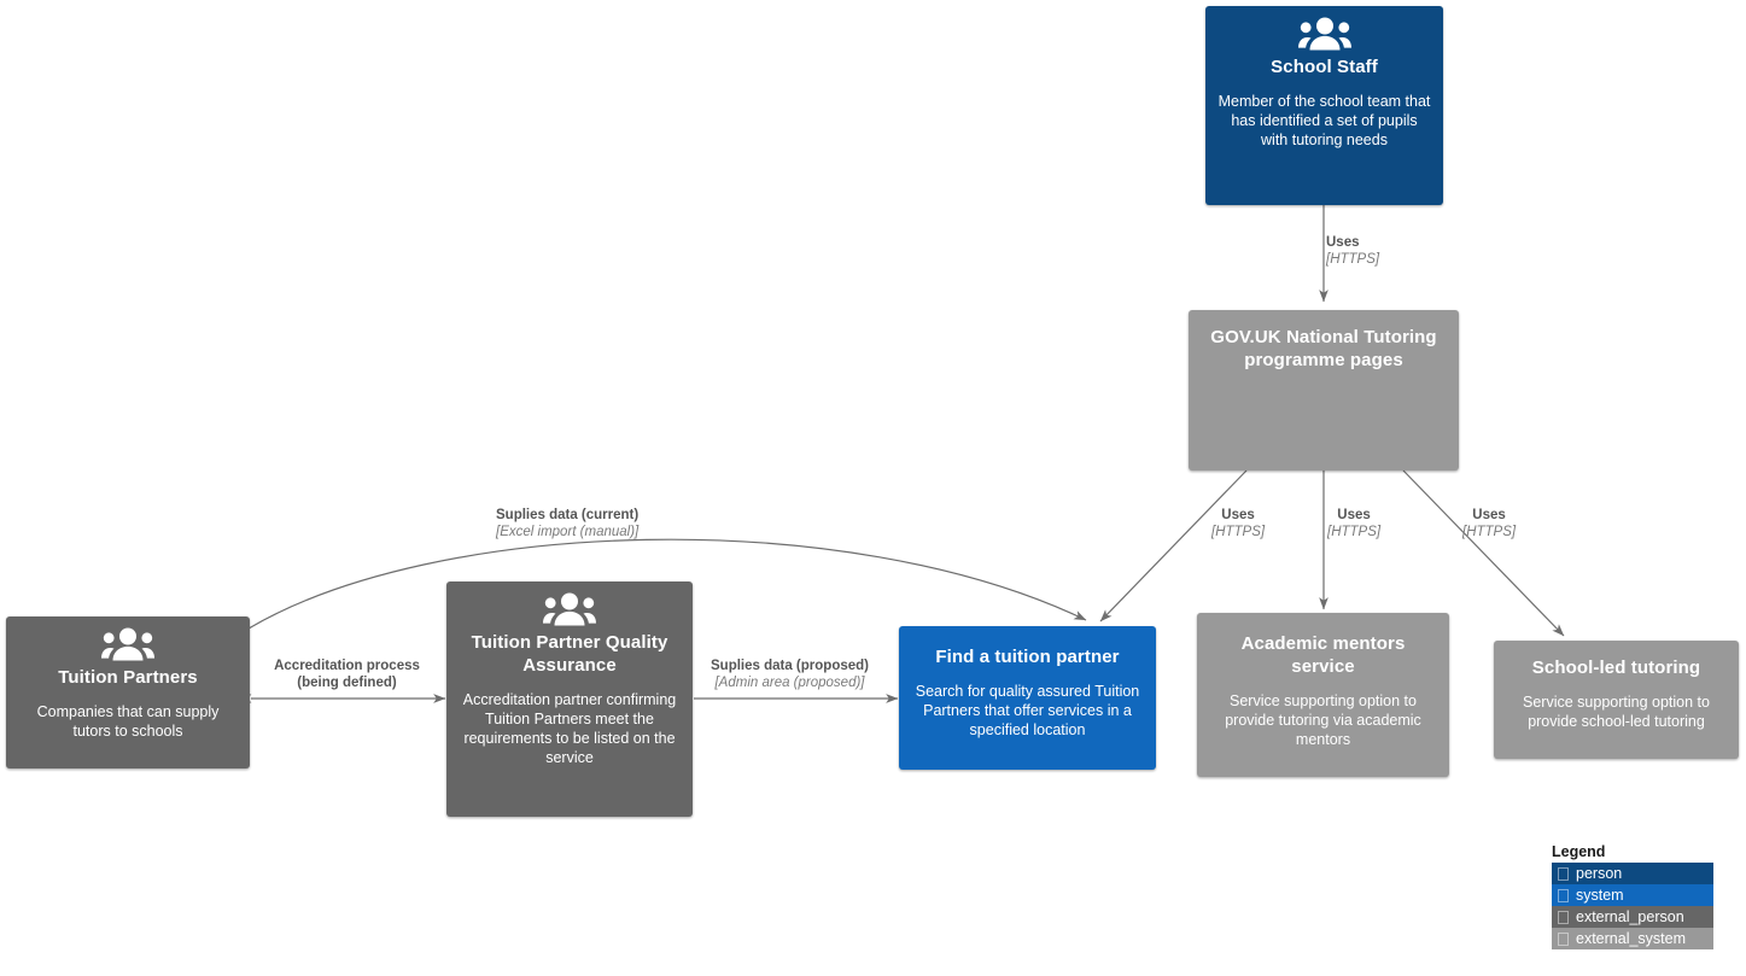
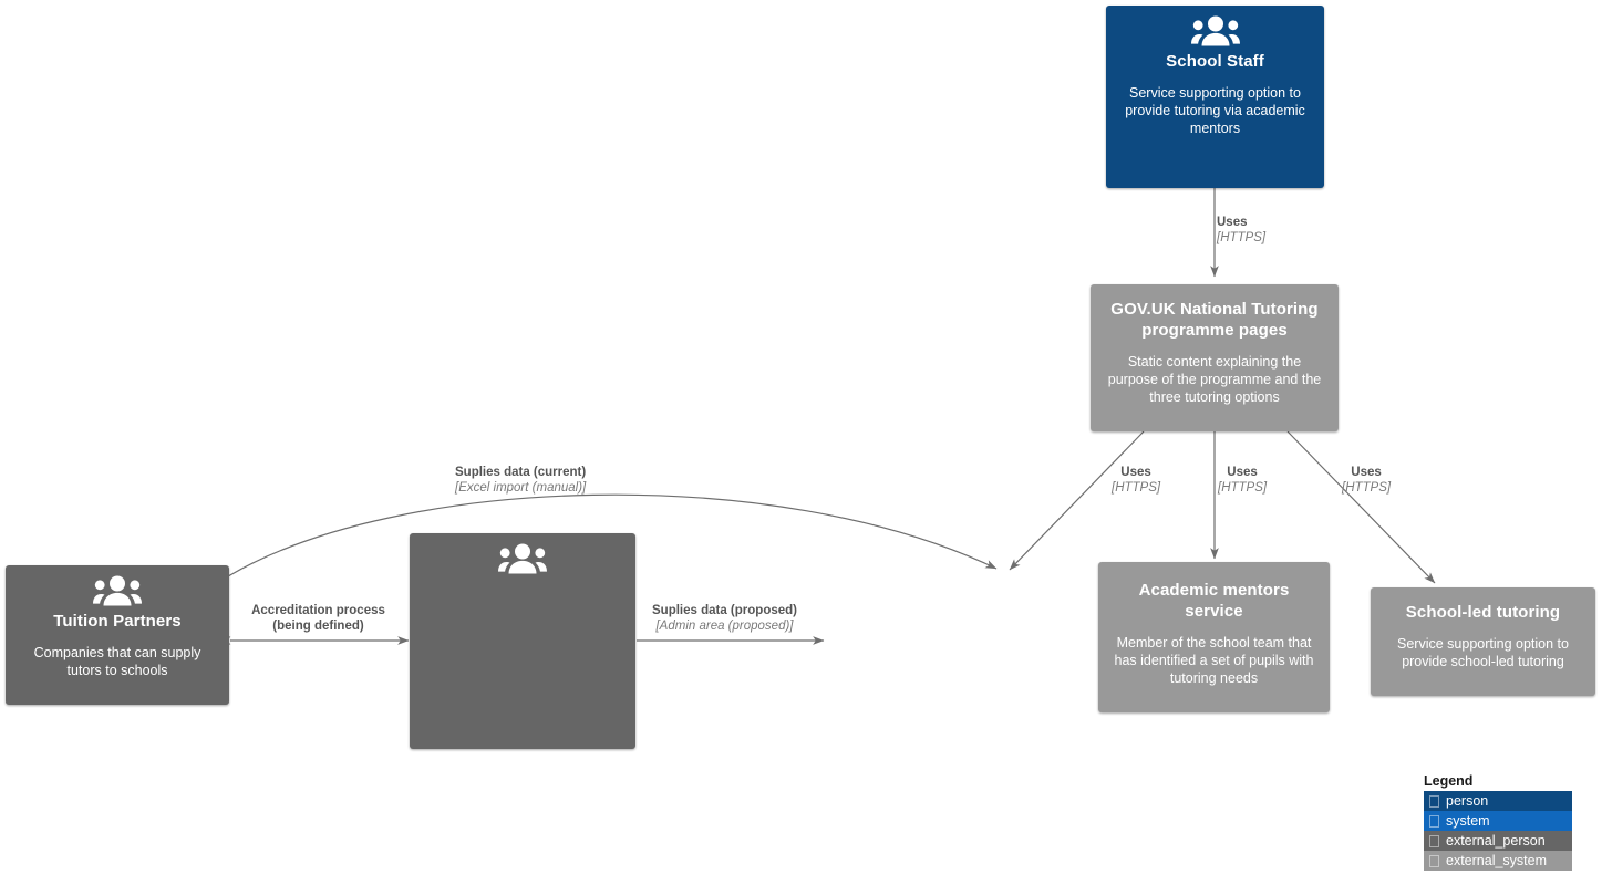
  School Staff
- Member of the school team that has identified a set of pupils with tutoring needs
+ Service supporting option to provide tutoring via academic mentors
  GOV.UK National Tutoring programme pages
+ Static content explaining the purpose of the programme and the three tutoring options
  Tuition Partners
  Companies that can supply tutors to schools
- Tuition Partner Quality Assurance
- Accreditation partner confirming Tuition Partners meet the requirements to be listed on the service
- Find a tuition partner
- Search for quality assured Tuition Partners that offer services in a specified location
  Academic mentors service
- Service supporting option to provide tutoring via academic mentors
+ Member of the school team that has identified a set of pupils with tutoring needs
  School-led tutoring
  Service supporting option to provide school-led tutoring
  Uses
  [HTTPS]
  Uses
  [HTTPS]
  Uses
  [HTTPS]
  Uses
  [HTTPS]
  Suplies data (current)
  [Excel import (manual)]
  Accreditation process
  (being defined)
  Suplies data (proposed)
  [Admin area (proposed)]
  Legend
  person
  system
  external_person
  external_system
